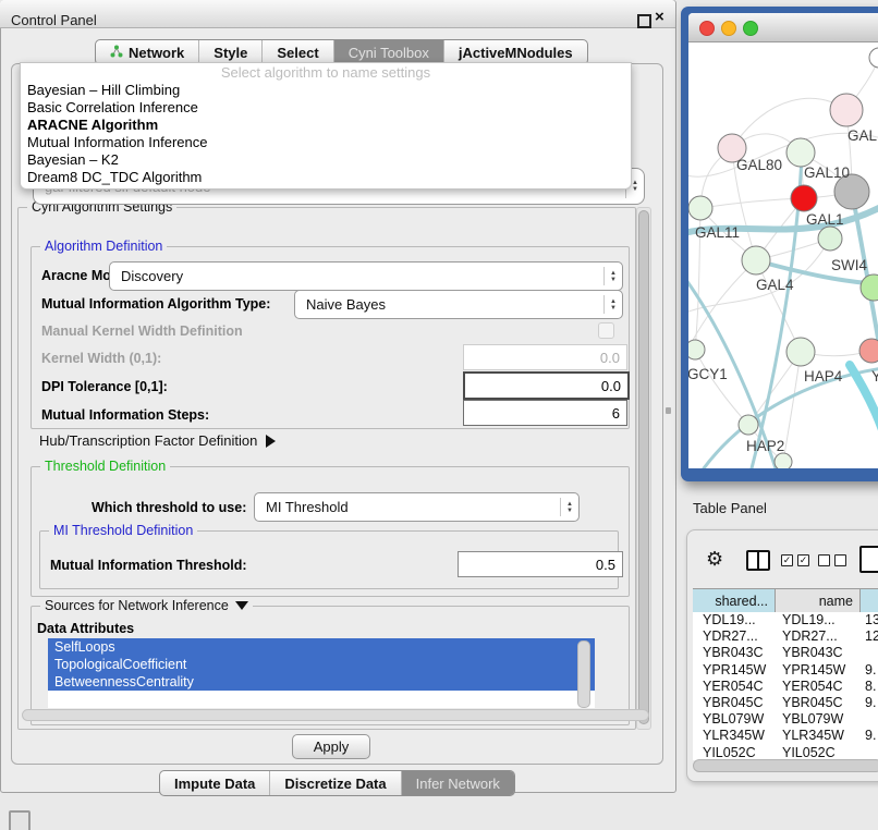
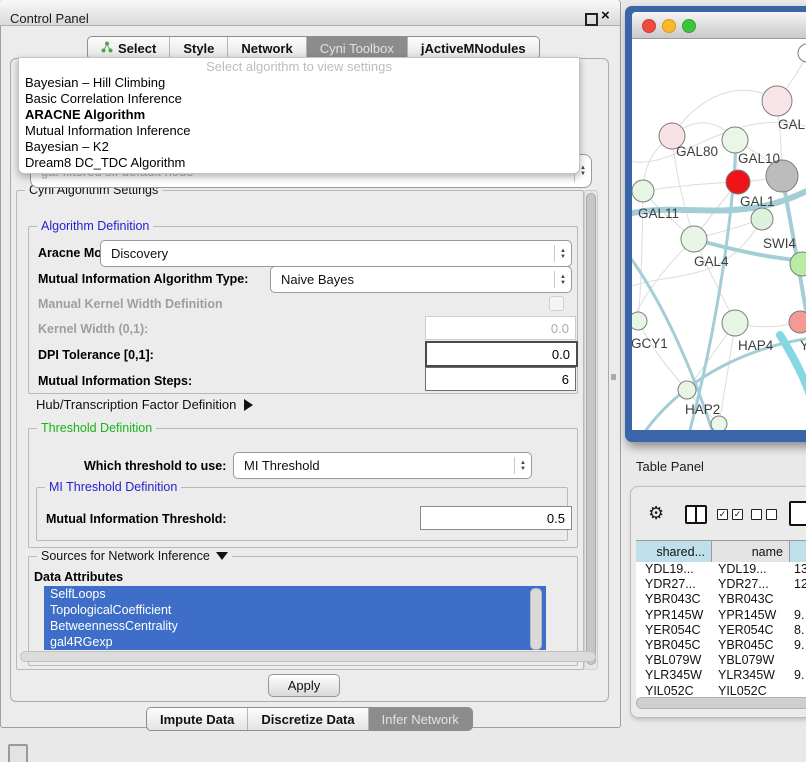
  Control Panel
  ×
- Network
+ Select
  Style
- Select
+ Network
  Cyni Toolbox
  jActiveMNodules
- Select algorithm to name settings
+ Select algorithm to view settings
  Bayesian – Hill Climbing
  Basic Correlation Inference
  ARACNE Algorithm
  Mutual Information Inference
  Bayesian – K2
  Dream8 DC_TDC Algorithm
  Cyni Algorithm Settings
  Algorithm Definition
  Aracne Mo
  Discovery
  Mutual Information Algorithm Type:
  Naive Bayes
  Manual Kernel Width Definition
  Kernel Width (0,1):
  0.0
  DPI Tolerance [0,1]:
  0.0
  Mutual Information Steps:
  6
  Hub/Transcription Factor Definition
  Threshold Definition
  Which threshold to use:
  MI Threshold
  MI Threshold Definition
  Mutual Information Threshold:
  0.5
  Sources for Network Inference
  Data Attributes
  SelfLoops
  TopologicalCoefficient
  BetweennessCentrality
+ gal4RGexp
  Apply
  Impute Data
  Discretize Data
  Infer Network
  GAL
  GAL80
  GAL10
  GAL1
  GAL11
  SWI4
  GAL4
  GCY1
  HAP4
  Y
  HAP2
  Table Panel
  ⚙
  ✓
  ✓
  shared...
  name
  YDL19...
  YDL19...
  13
  YDR27...
  YDR27...
  12
  YBR043C
  YBR043C
  YPR145W
  YPR145W
  9.
  YER054C
  YER054C
  8.
  YBR045C
  YBR045C
  9.
  YBL079W
  YBL079W
  YLR345W
  YLR345W
  9.
  YIL052C
  YIL052C
